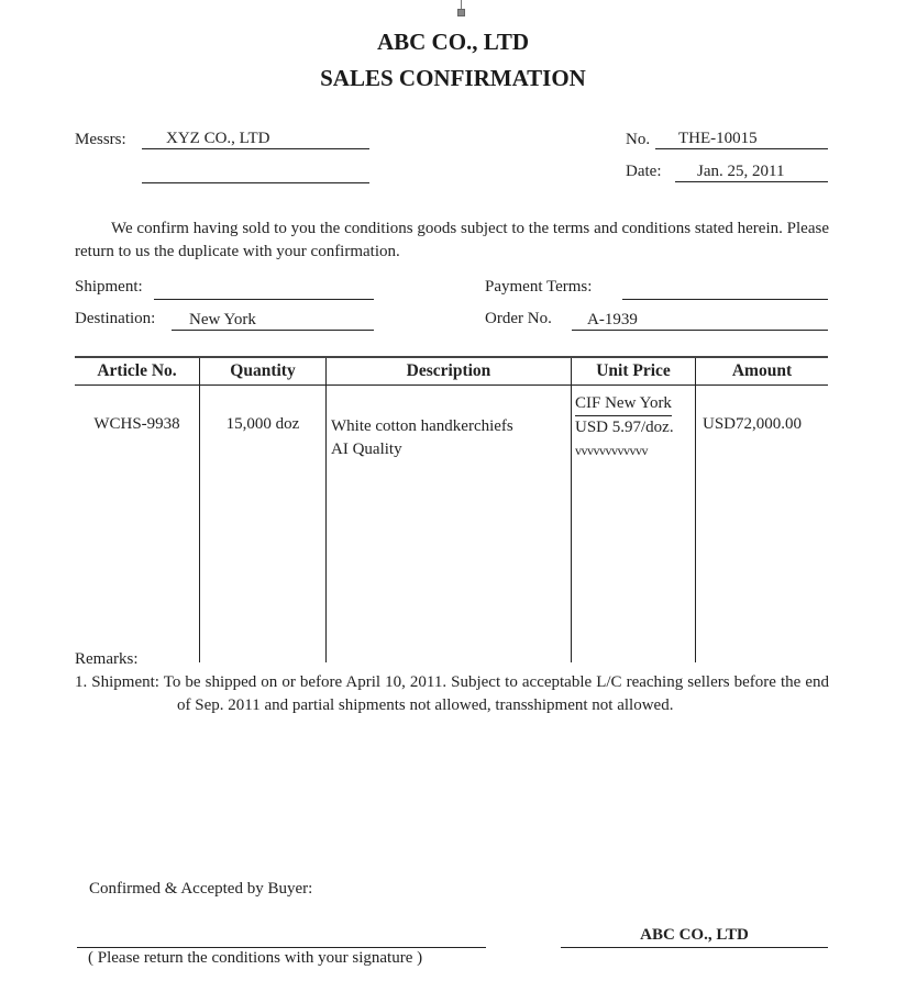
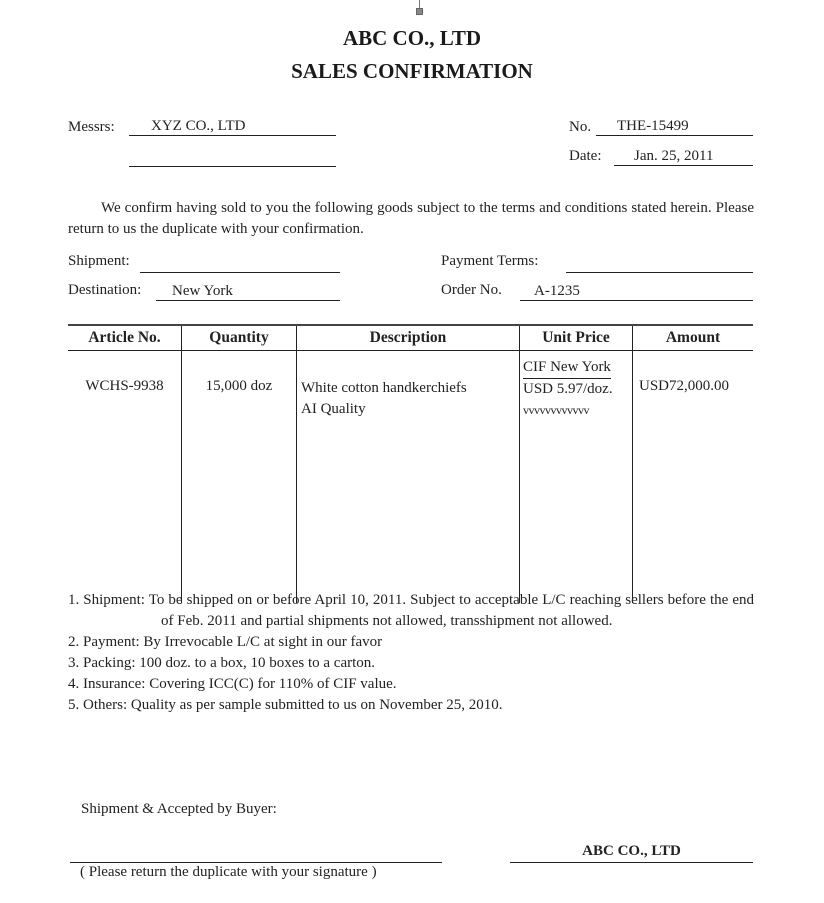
  ABC CO., LTD
  SALES CONFIRMATION
  Messrs:
  XYZ CO., LTD
  No.
- THE-10015
+ THE-15499
  Date:
  Jan. 25, 2011
- We confirm having sold to you the conditions goods subject to the terms and conditions stated herein. Please return to us the duplicate with your confirmation.
+ We confirm having sold to you the following goods subject to the terms and conditions stated herein. Please return to us the duplicate with your confirmation.
  Shipment:
  Payment Terms:
  Destination:
  New York
  Order No.
- A-1939
+ A-1235
  Article No.	Quantity	Description	Unit Price	Amount
  WCHS-9938	15,000 doz	White cotton handkerchiefs AI Quality	CIF New York USD 5.97/doz. vvvvvvvvvvvv	USD72,000.00
- Remarks:
- 1. Shipment: To be shipped on or before April 10, 2011. Subject to acceptable L/C reaching sellers before the end of Sep. 2011 and partial shipments not allowed, transshipment not allowed.
+ 1. Shipment: To be shipped on or before April 10, 2011. Subject to acceptable L/C reaching sellers before the end of Feb. 2011 and partial shipments not allowed, transshipment not allowed.
+ 2. Payment: By Irrevocable L/C at sight in our favor
+ 3. Packing: 100 doz. to a box, 10 boxes to a carton.
+ 4. Insurance: Covering ICC(C) for 110% of CIF value.
+ 5. Others: Quality as per sample submitted to us on November 25, 2010.
- Confirmed & Accepted by Buyer:
+ Shipment & Accepted by Buyer:
- ( Please return the conditions with your signature )
+ ( Please return the duplicate with your signature )
  ABC CO., LTD
